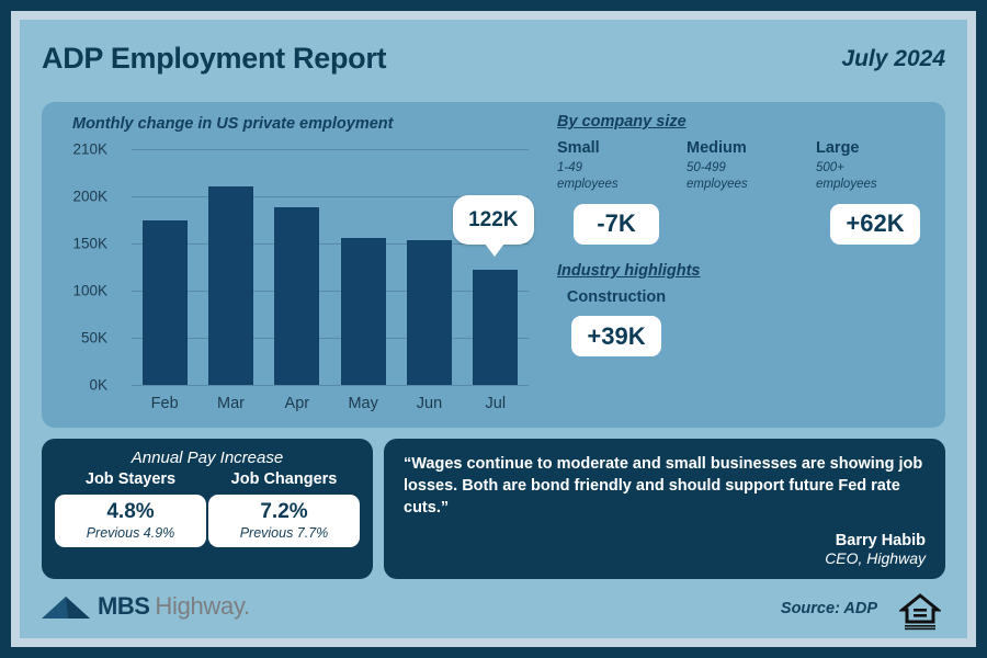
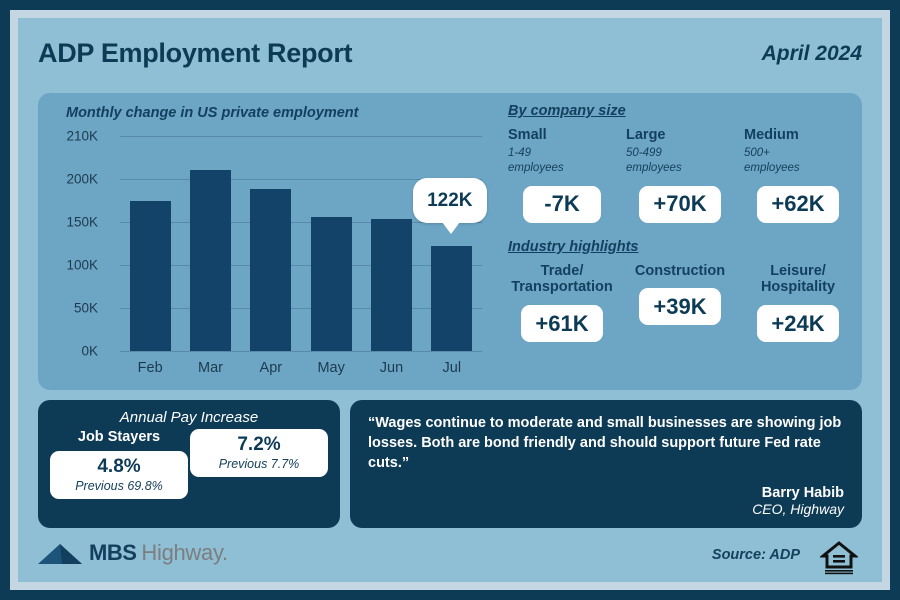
  ADP Employment Report
- July 2024
+ April 2024
  Monthly change in US private employment
  210K
  200K
  150K
  100K
  50K
  0K
  Feb
  Mar
  Apr
  May
  Jun
  Jul
  122K
  By company size
  Small
  1-49
  employees
  -7K
- Medium
+ Large
  50-499
  employees
+ +70K
- Large
+ Medium
  500+
  employees
  +62K
  Industry highlights
+ Trade/
+ Transportation
+ +61K
  Construction
  +39K
+ Leisure/
+ Hospitality
+ +24K
  Annual Pay Increase
  Job Stayers
  4.8%
- Previous 4.9%
+ Previous 69.8%
- Job Changers
  7.2%
  Previous 7.7%
  “Wages continue to moderate and small businesses are showing job losses. Both are bond friendly and should support future Fed rate cuts.”
  Barry Habib
  CEO, Highway
  MBS
  Highway.
  Source: ADP
